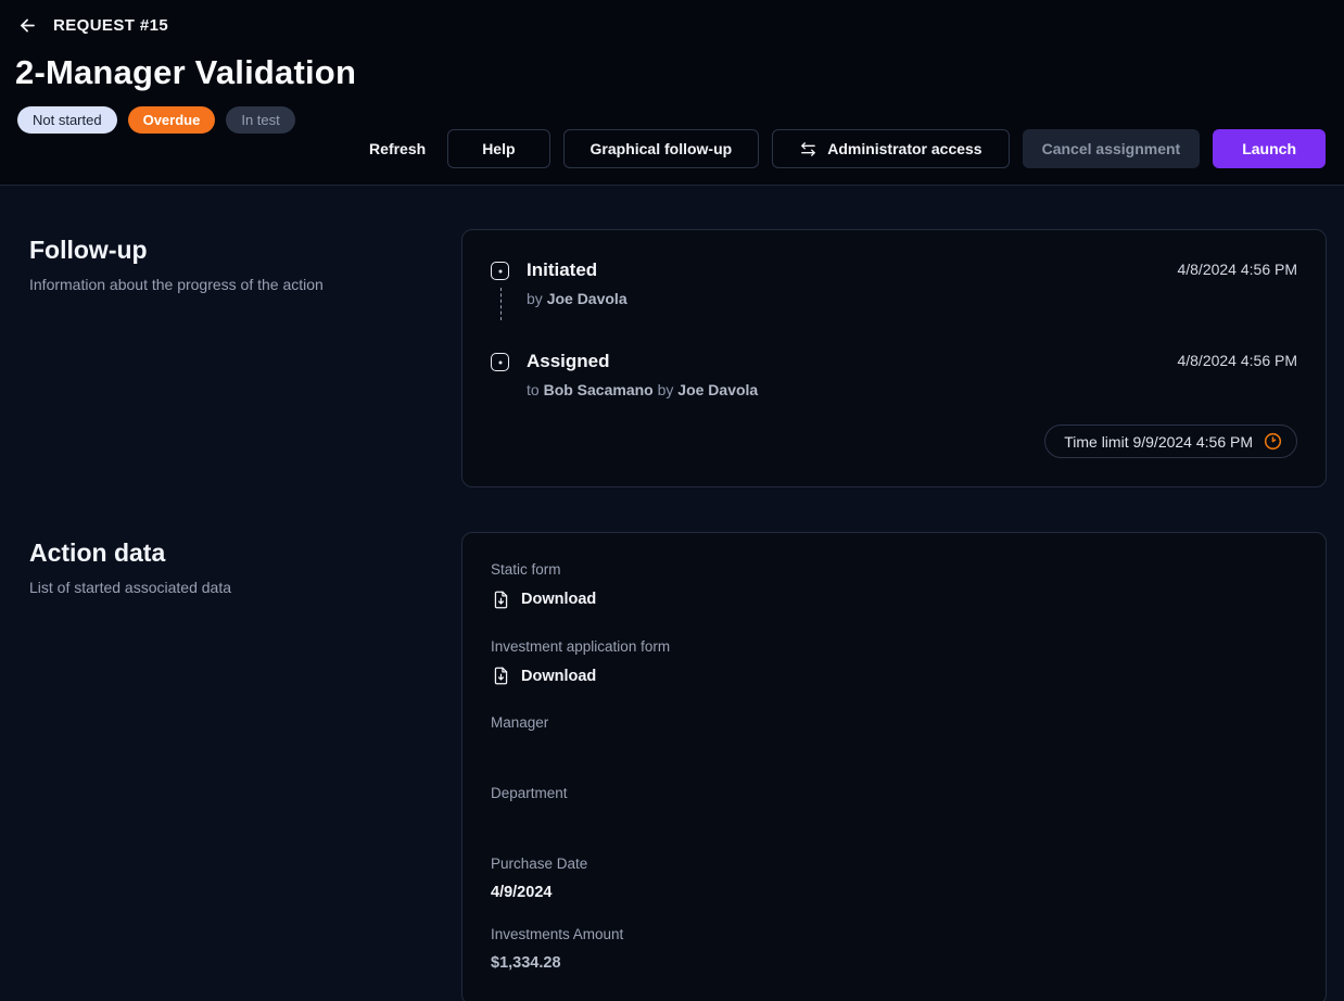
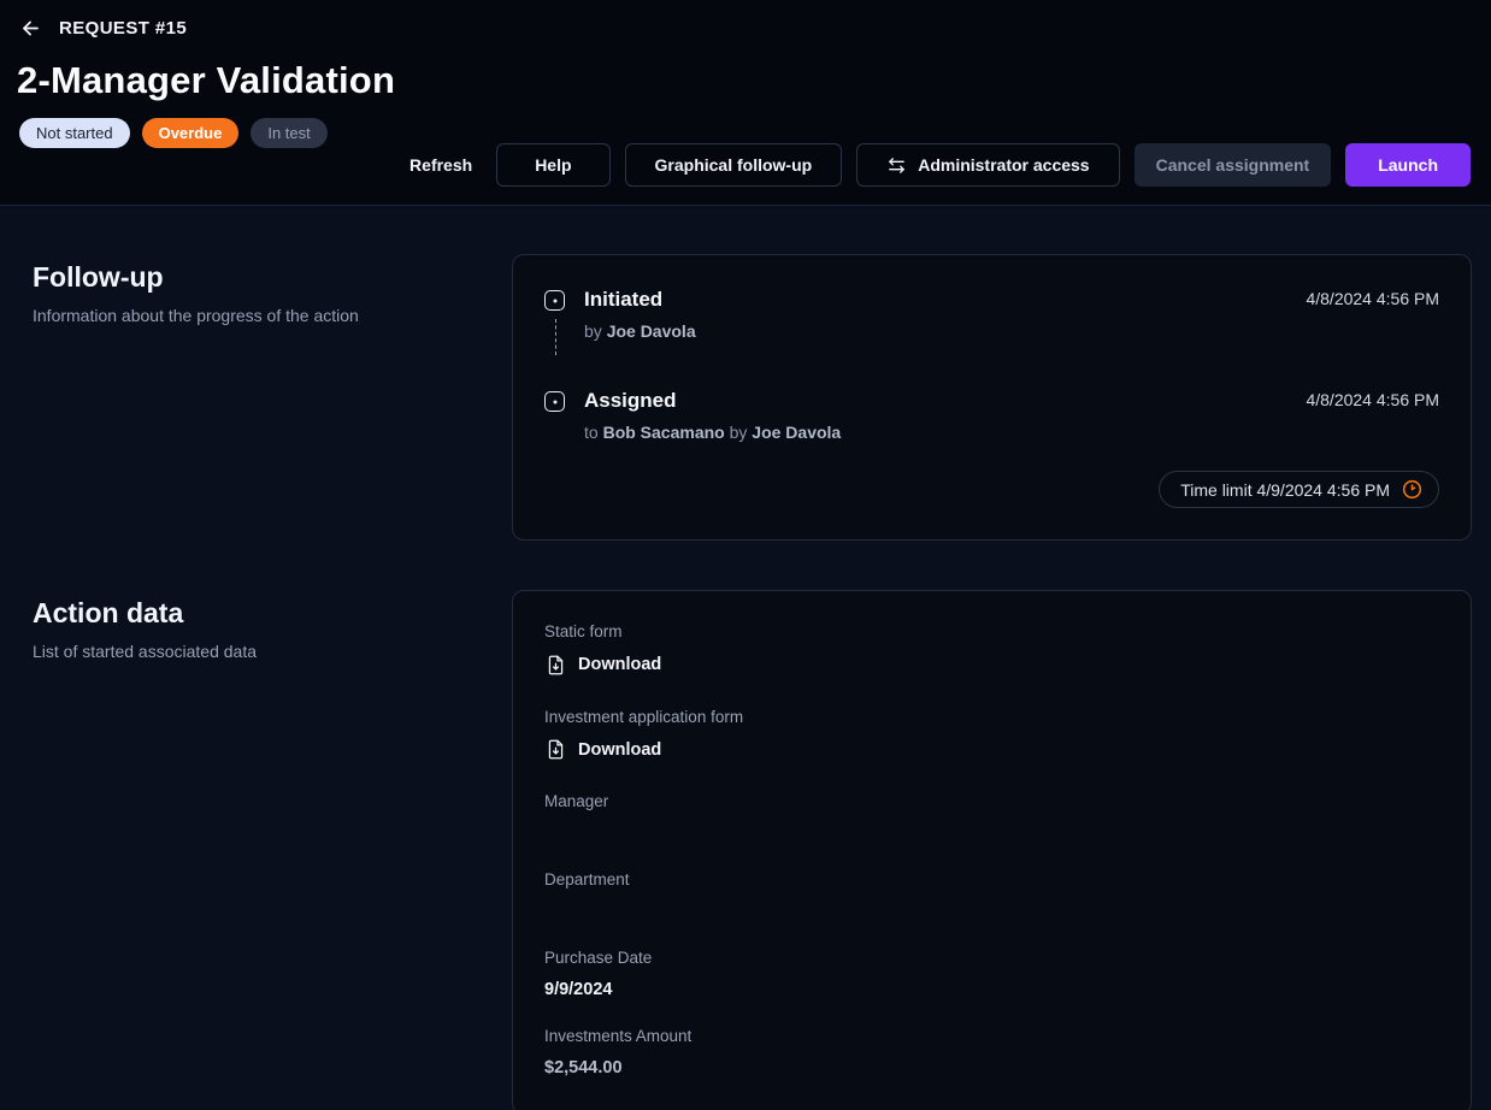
  REQUEST #15
  2-Manager Validation
  Not started
  Overdue
  In test
  Refresh
  Help
  Graphical follow-up
  Administrator access
  Cancel assignment
  Launch
  Follow-up
  Information about the progress of the action
  Initiated
  by Joe Davola
  4/8/2024 4:56 PM
  Assigned
  to Bob Sacamano by Joe Davola
  4/8/2024 4:56 PM
- Time limit 9/9/2024 4:56 PM
+ Time limit 4/9/2024 4:56 PM
  Action data
  List of started associated data
  Static form
  Download
  Investment application form
  Download
  Manager
  Department
  Purchase Date
- 4/9/2024
+ 9/9/2024
  Investments Amount
- $1,334.28
+ $2,544.00
